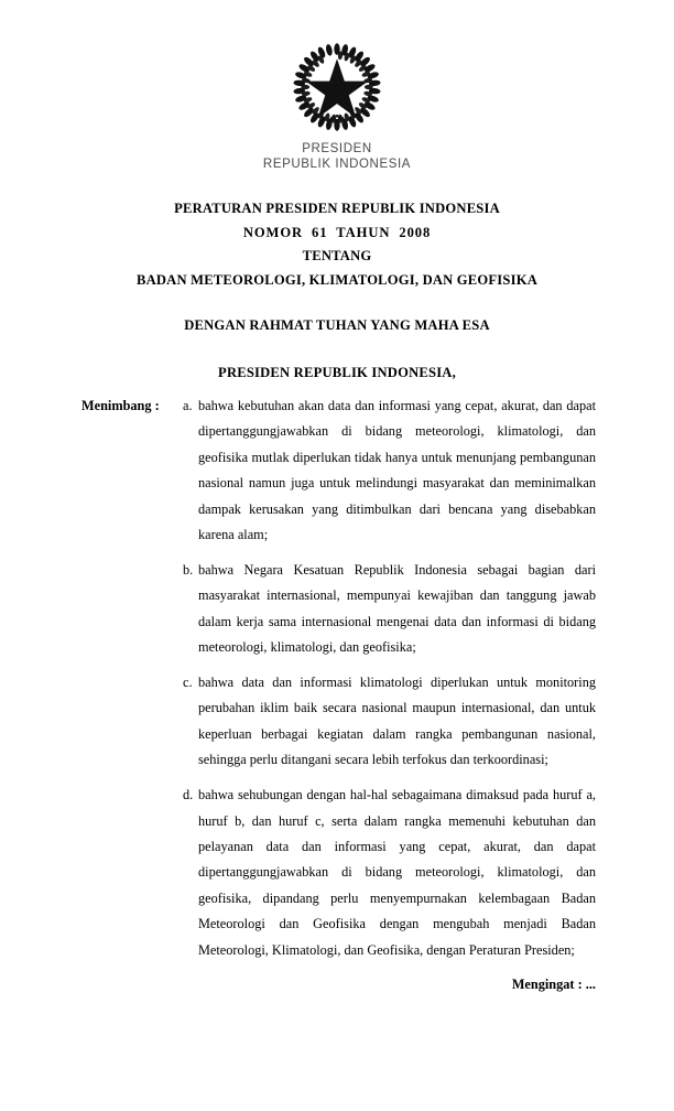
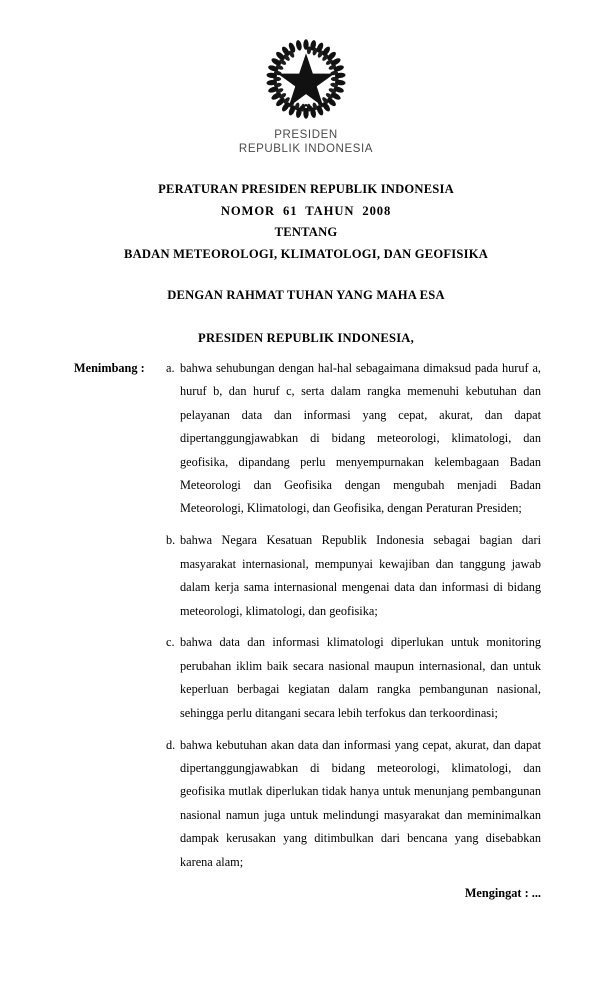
  PRESIDEN
  REPUBLIK INDONESIA
  PERATURAN PRESIDEN REPUBLIK INDONESIA
  NOMOR 61 TAHUN 2008
  TENTANG
  BADAN METEOROLOGI, KLIMATOLOGI, DAN GEOFISIKA
  DENGAN RAHMAT TUHAN YANG MAHA ESA
  PRESIDEN REPUBLIK INDONESIA,
  Menimbang :
  a.
- bahwa kebutuhan akan data dan informasi yang cepat, akurat, dan dapat dipertanggungjawabkan di bidang meteorologi, klimatologi, dan geofisika mutlak diperlukan tidak hanya untuk menunjang pembangunan nasional namun juga untuk melindungi masyarakat dan meminimalkan dampak kerusakan yang ditimbulkan dari bencana yang disebabkan karena alam;
+ bahwa sehubungan dengan hal-hal sebagaimana dimaksud pada huruf a, huruf b, dan huruf c, serta dalam rangka memenuhi kebutuhan dan pelayanan data dan informasi yang cepat, akurat, dan dapat dipertanggungjawabkan di bidang meteorologi, klimatologi, dan geofisika, dipandang perlu menyempurnakan kelembagaan Badan Meteorologi dan Geofisika dengan mengubah menjadi Badan Meteorologi, Klimatologi, dan Geofisika, dengan Peraturan Presiden;
  b.
  bahwa Negara Kesatuan Republik Indonesia sebagai bagian dari masyarakat internasional, mempunyai kewajiban dan tanggung jawab dalam kerja sama internasional mengenai data dan informasi di bidang meteorologi, klimatologi, dan geofisika;
  c.
  bahwa data dan informasi klimatologi diperlukan untuk monitoring perubahan iklim baik secara nasional maupun internasional, dan untuk keperluan berbagai kegiatan dalam rangka pembangunan nasional, sehingga perlu ditangani secara lebih terfokus dan terkoordinasi;
  d.
- bahwa sehubungan dengan hal-hal sebagaimana dimaksud pada huruf a, huruf b, dan huruf c, serta dalam rangka memenuhi kebutuhan dan pelayanan data dan informasi yang cepat, akurat, dan dapat dipertanggungjawabkan di bidang meteorologi, klimatologi, dan geofisika, dipandang perlu menyempurnakan kelembagaan Badan Meteorologi dan Geofisika dengan mengubah menjadi Badan Meteorologi, Klimatologi, dan Geofisika, dengan Peraturan Presiden;
+ bahwa kebutuhan akan data dan informasi yang cepat, akurat, dan dapat dipertanggungjawabkan di bidang meteorologi, klimatologi, dan geofisika mutlak diperlukan tidak hanya untuk menunjang pembangunan nasional namun juga untuk melindungi masyarakat dan meminimalkan dampak kerusakan yang ditimbulkan dari bencana yang disebabkan karena alam;
  Mengingat : ...
